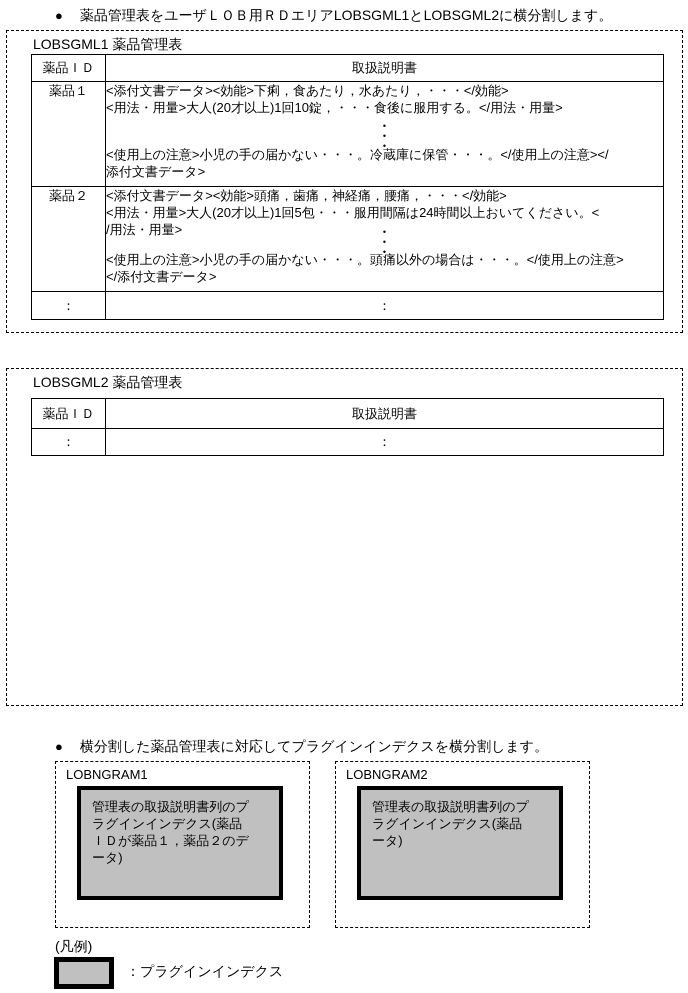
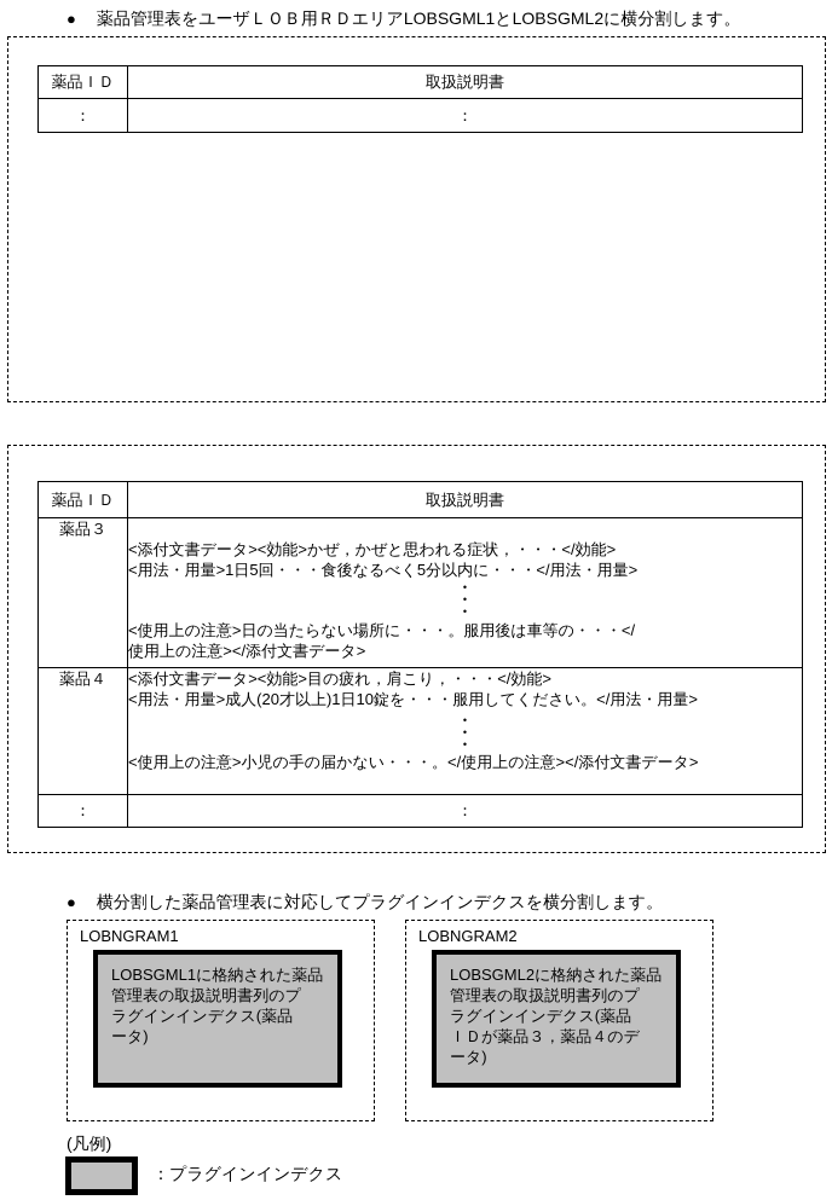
  ●
  薬品管理表をユーザＬＯＢ用ＲＤエリアLOBSGML1とLOBSGML2に横分割します。
- LOBSGML1 薬品管理表
  薬品ＩＤ	取扱説明書
- 薬品１	<添付文書データ><効能>下痢，食あたり，水あたり，・・・</効能> <用法・用量>大人(20才以上)1回10錠，・・・食後に服用する。</用法・用量> ••• <使用上の注意>小児の手の届かない・・・。冷蔵庫に保管・・・。</使用上の注意></ 添付文書データ>
- 薬品２	<添付文書データ><効能>頭痛，歯痛，神経痛，腰痛，・・・</効能> <用法・用量>大人(20才以上)1回5包・・・服用間隔は24時間以上おいてください。< /用法・用量> ••• <使用上の注意>小児の手の届かない・・・。頭痛以外の場合は・・・。</使用上の注意> </添付文書データ>
  ：	：
- LOBSGML2 薬品管理表
  薬品ＩＤ	取扱説明書
+ 薬品３	<添付文書データ><効能>かぜ，かぜと思われる症状，・・・</効能> <用法・用量>1日5回・・・食後なるべく5分以内に・・・</用法・用量> ••• <使用上の注意>日の当たらない場所に・・・。服用後は車等の・・・</ 使用上の注意></添付文書データ>
+ 薬品４	<添付文書データ><効能>目の疲れ，肩こり，・・・</効能> <用法・用量>成人(20才以上)1日10錠を・・・服用してください。</用法・用量> ••• <使用上の注意>小児の手の届かない・・・。</使用上の注意></添付文書データ>
  ：	：
  ●
  横分割した薬品管理表に対応してプラグインインデクスを横分割します。
  LOBNGRAM1
+ LOBSGML1に格納された薬品
  管理表の取扱説明書列のプ
  ラグインインデクス(薬品
- ＩＤが薬品１，薬品２のデ
  ータ)
  LOBNGRAM2
+ LOBSGML2に格納された薬品
  管理表の取扱説明書列のプ
  ラグインインデクス(薬品
+ ＩＤが薬品３，薬品４のデ
  ータ)
  (凡例)
  ：プラグインインデクス
